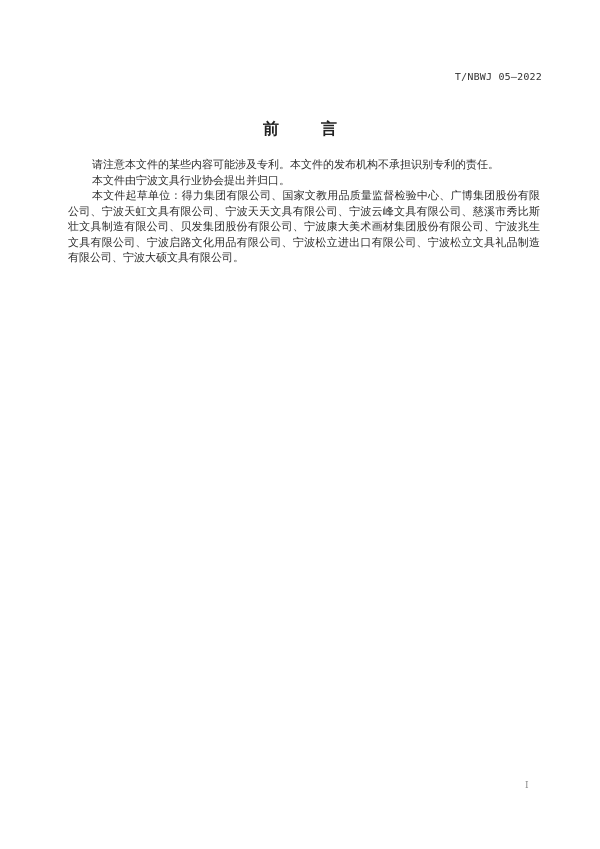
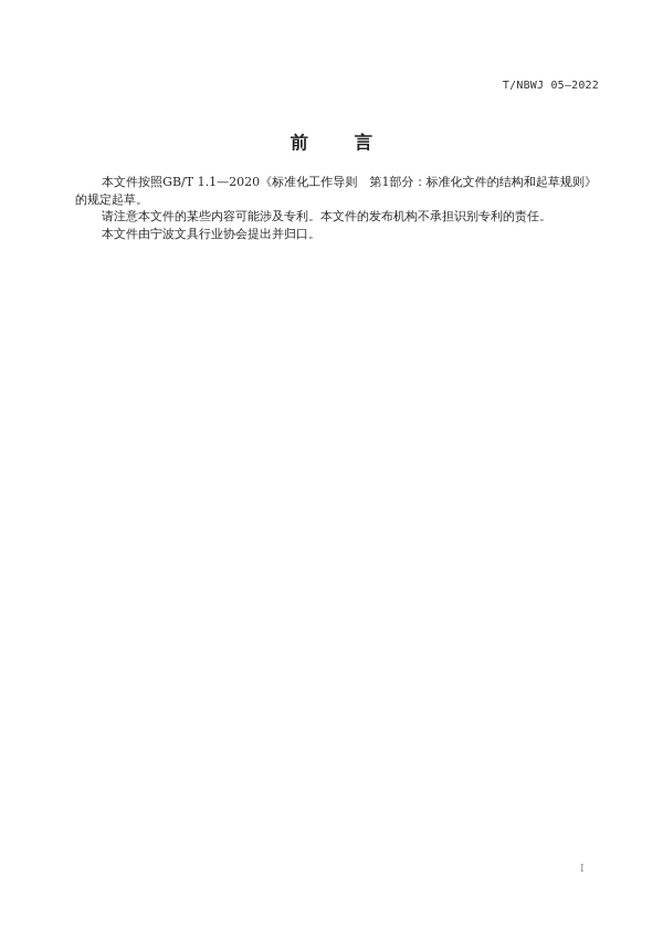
  T/NBWJ 05—2022
  前 言
+ 本文件按照GB/T 1.1—2020《标准化工作导则 第1部分：标准化文件的结构和起草规则》的规定起草。
  请注意本文件的某些内容可能涉及专利。本文件的发布机构不承担识别专利的责任。
  本文件由宁波文具行业协会提出并归口。
- 本文件起草单位：得力集团有限公司、国家文教用品质量监督检验中心、广博集团股份有限公司、宁波天虹文具有限公司、宁波天天文具有限公司、宁波云峰文具有限公司、慈溪市秀比斯壮文具制造有限公司、贝发集团股份有限公司、宁波康大美术画材集团股份有限公司、宁波兆生文具有限公司、宁波启路文化用品有限公司、宁波松立进出口有限公司、宁波松立文具礼品制造有限公司、宁波大硕文具有限公司。
  I
